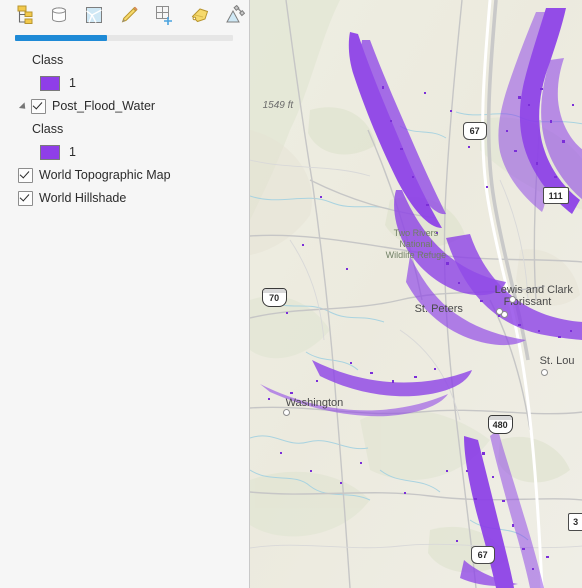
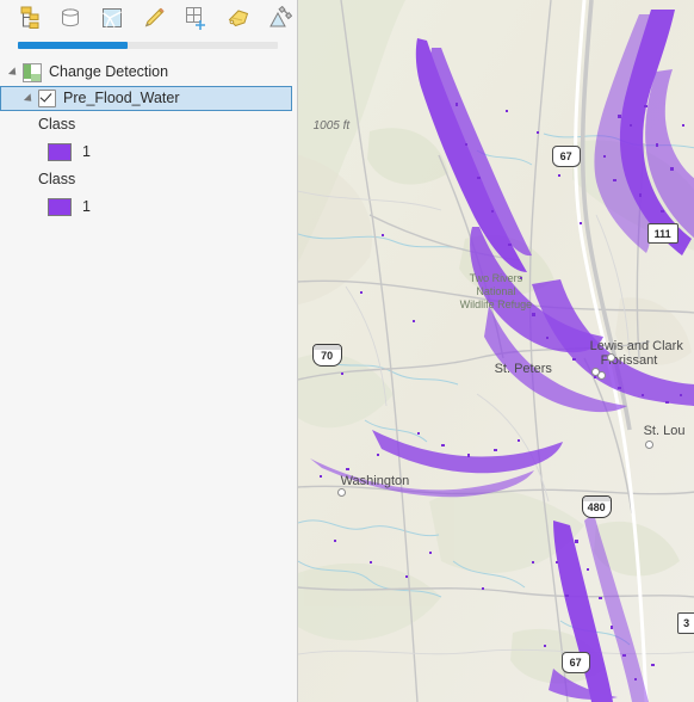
+ Change Detection
+ Pre_Flood_Water
  Class
  1
- Post_Flood_Water
  Class
  1
- World Topographic Map
- World Hillshade
- 1549 ft
+ 1005 ft
  Two Rivers
  National
  Wildlife Refuge
  St. Peters
  Lewis and Clark
  Forissant
  St. Lou
  Washington
  67
  111
  70
  480
  67
  3
